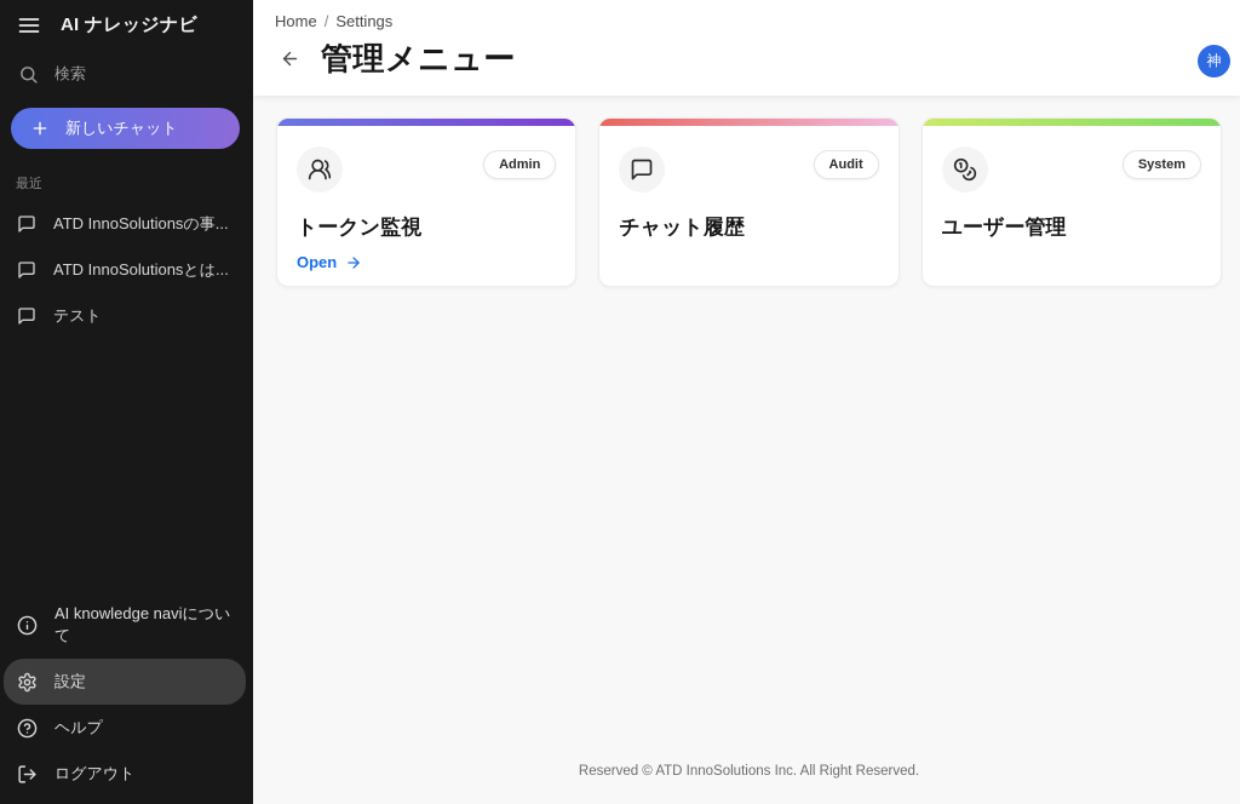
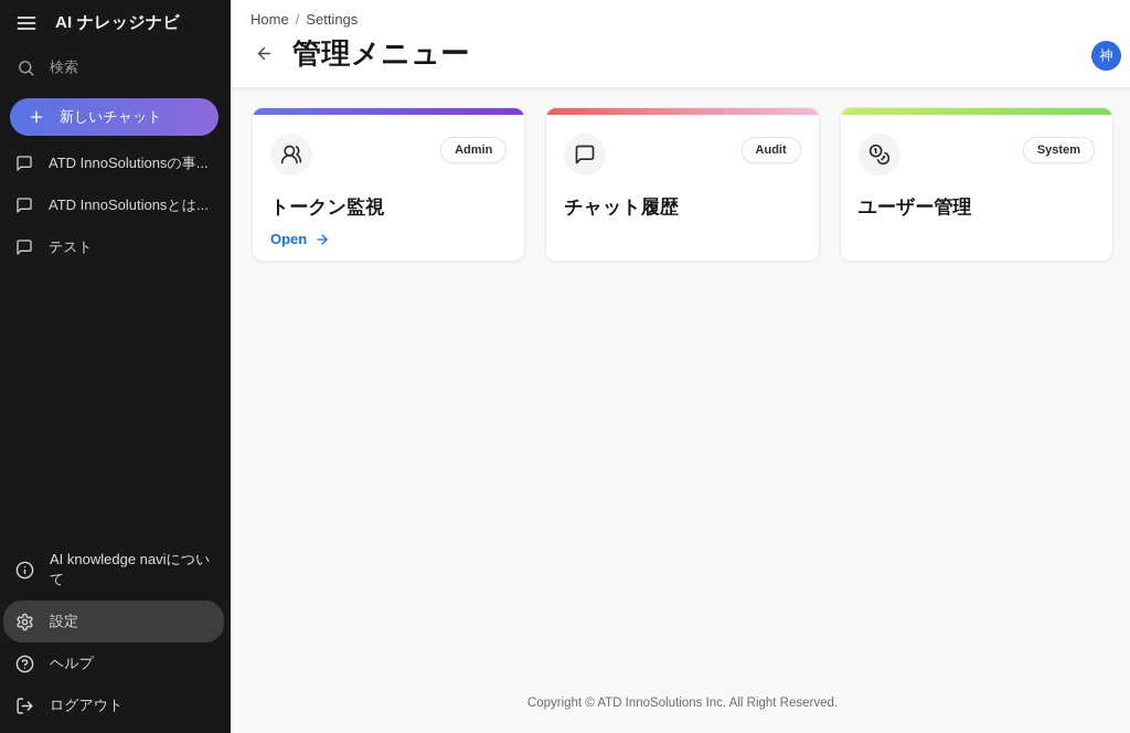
  AI ナレッジナビ
  検索
  新しいチャット
- 最近
  ATD InnoSolutionsの事...
  ATD InnoSolutionsとは...
  テスト
  AI knowledge naviについて
  設定
  ヘルプ
  ログアウト
  Home
  /
  Settings
  管理メニュー
  神
  Admin
  トークン監視
  Open
  Audit
  チャット履歴
  System
  ユーザー管理
- Reserved © ATD InnoSolutions Inc. All Right Reserved.
+ Copyright © ATD InnoSolutions Inc. All Right Reserved.
